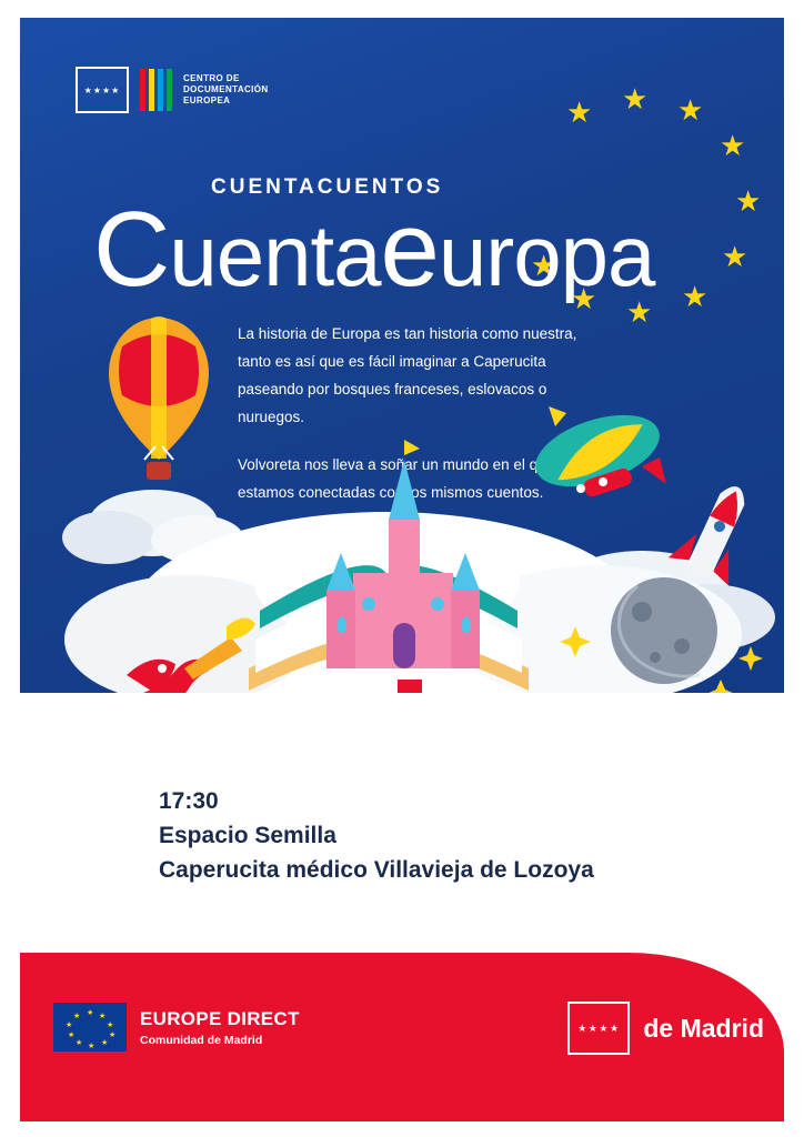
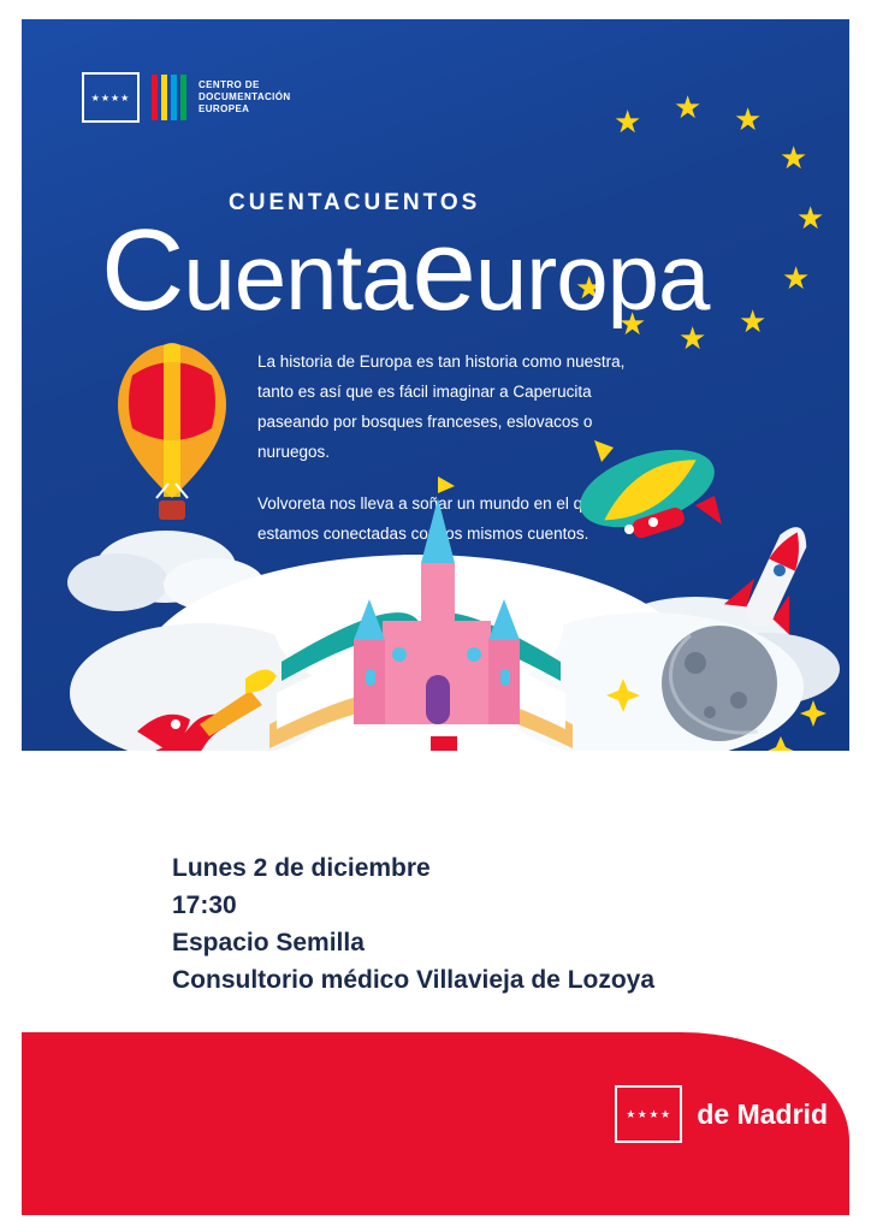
  ★
  ★
  ★
  ★
  ★
  ★
  ★
  ★
  ★
  ★
  ★★★★
  CENTRO DE
  DOCUMENTACIÓN
  EUROPEA
  CUENTACUENTOS
  Cuentaeuropa
  La historia de Europa es tan historia como nuestra, tanto es así que es fácil imaginar a Caperucita paseando por bosques franceses, eslovacos o nuruegos.
  Volvoreta nos lleva a soñar un mundo en el q estamos conectadas coos mismos cuentos.
+ Lunes 2 de diciembre
  17:30
  Espacio Semilla
- Caperucita médico Villavieja de Lozoya
+ Consultorio médico Villavieja de Lozoya
- EUROPE DIRECT
- Comunidad de Madrid
  ★★★★
  de Madrid
